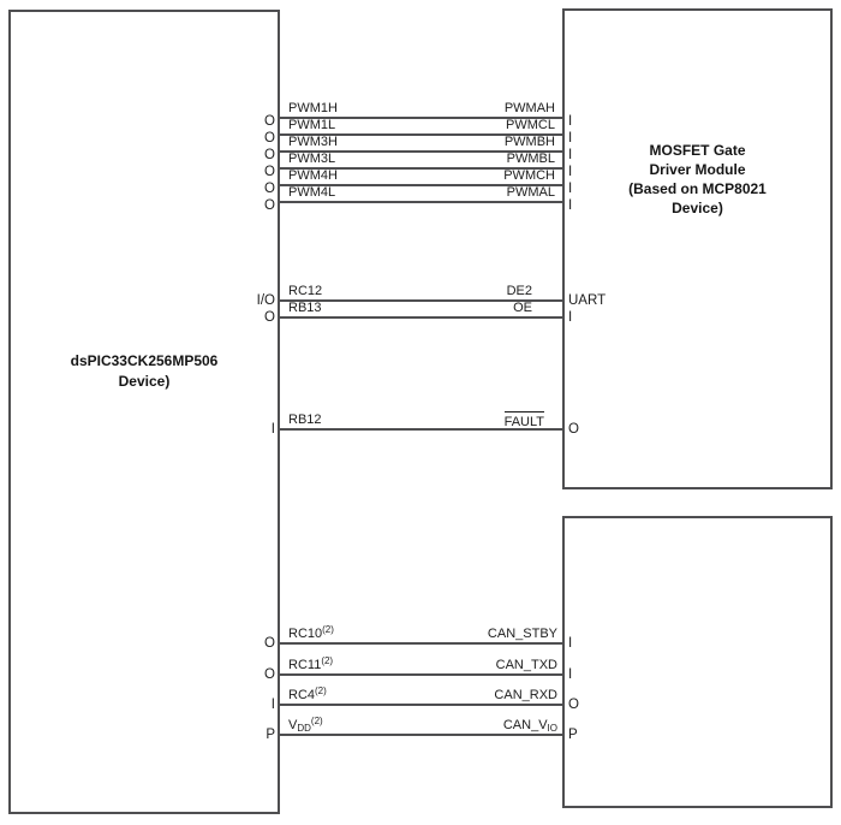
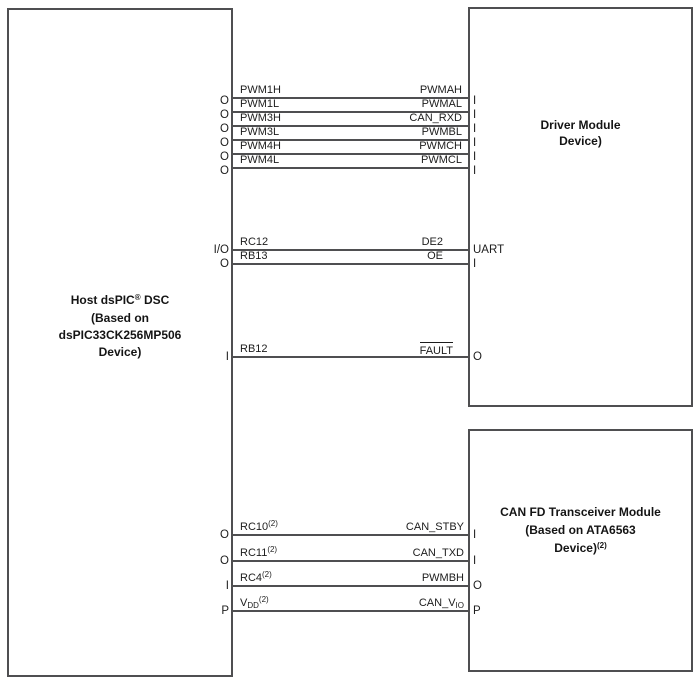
+ Host dsPIC® DSC
+ (Based on
  dsPIC33CK256MP506
  Device)
- MOSFET Gate
  Driver Module
- (Based on MCP8021
  Device)
+ CAN FD Transceiver Module
+ (Based on ATA6563
+ Device)(2)
  O
  PWM1H
  PWMAH
  I
  O
  PWM1L
- PWMCL
+ PWMAL
  I
  O
  PWM3H
- PWMBH
+ CAN_RXD
  I
  O
  PWM3L
  PWMBL
  I
  O
  PWM4H
  PWMCH
  I
  O
  PWM4L
- PWMAL
+ PWMCL
  I
  I/O
  RC12
  DE2
  UART
  O
  RB13
  OE
  I
  I
  RB12
  FAULT
  O
  O
  RC10(2)
  CAN_STBY
  I
  O
  RC11(2)
  CAN_TXD
  I
  I
  RC4(2)
- CAN_RXD
+ PWMBH
  O
  P
  VDD(2)
  CAN_VIO
  P
